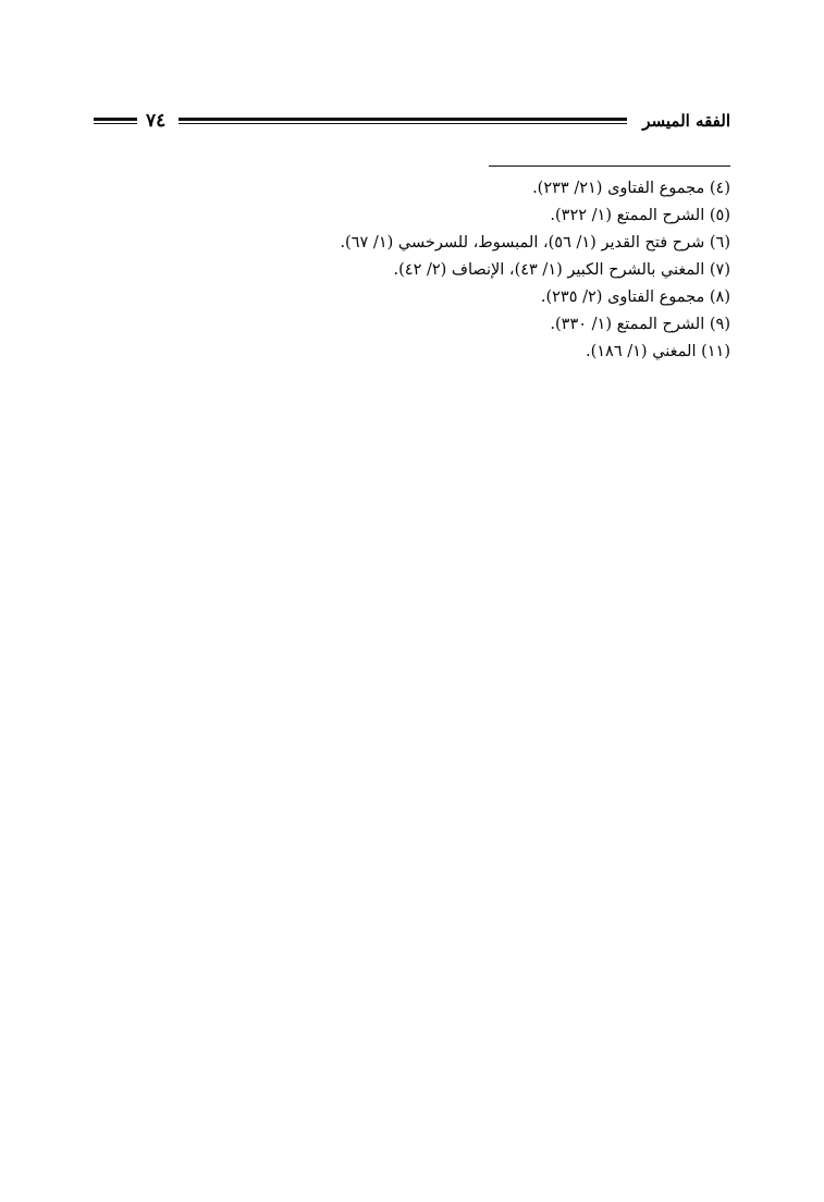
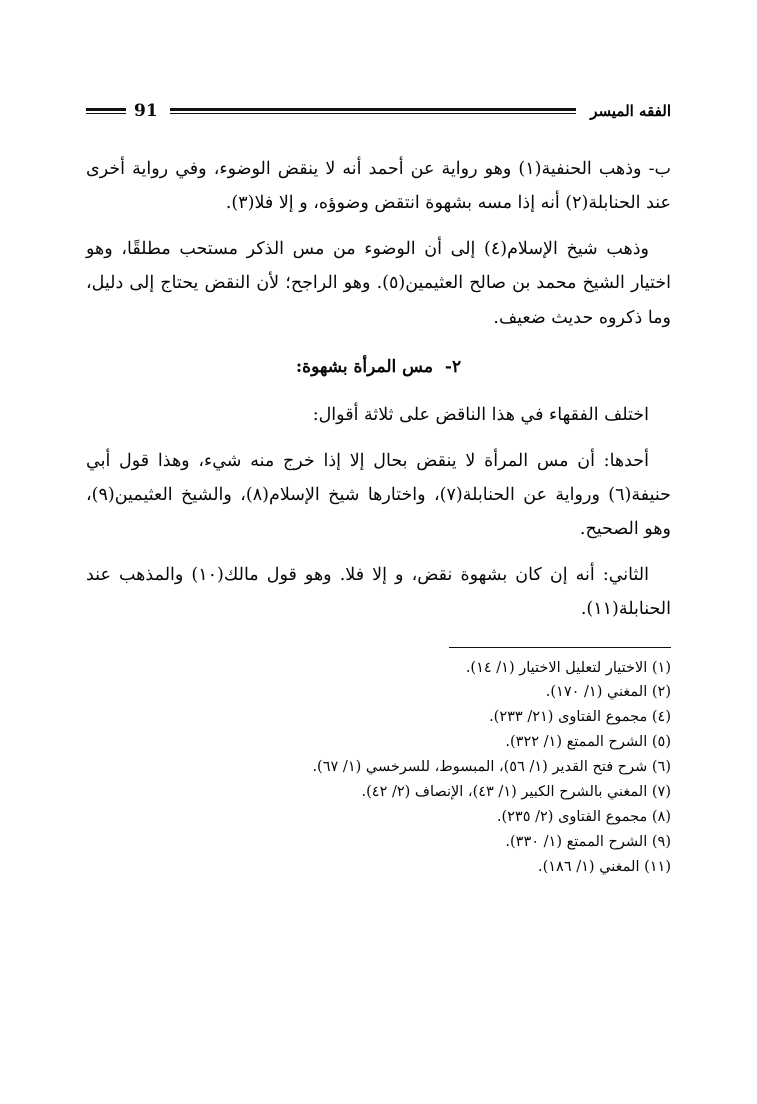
  الفقه الميسر
- ٧٤
+ 91
+ ب- وذهب الحنفية(١) وهو رواية عن أحمد أنه لا ينقض الوضوء، وفي رواية أخرى عند الحنابلة(٢) أنه إذا مسه بشهوة انتقض وضوؤه، و إلا فلا(٣).
+ وذهب شيخ الإسلام(٤) إلى أن الوضوء من مس الذكر مستحب مطلقًا، وهو اختيار الشيخ محمد بن صالح العثيمين(٥). وهو الراجح؛ لأن النقض يحتاج إلى دليل، وما ذكروه حديث ضعيف.
+ ٢- مس المرأة بشهوة:
+ اختلف الفقهاء في هذا الناقض على ثلاثة أقوال:
+ أحدها: أن مس المرأة لا ينقض بحال إلا إذا خرج منه شيء، وهذا قول أبي حنيفة(٦) ورواية عن الحنابلة(٧)، واختارها شيخ الإسلام(٨)، والشيخ العثيمين(٩)، وهو الصحيح.
+ الثاني: أنه إن كان بشهوة نقض، و إلا فلا. وهو قول مالك(١٠) والمذهب عند الحنابلة(١١).
+ (١) الاختيار لتعليل الاختيار (١/ ١٤).
+ (٢) المغني (١/ ١٧٠).
  (٤) مجموع الفتاوى (٢١/ ٢٣٣).
  (٥) الشرح الممتع (١/ ٣٢٢).
  (٦) شرح فتح القدير (١/ ٥٦)، المبسوط، للسرخسي (١/ ٦٧).
  (٧) المغني بالشرح الكبير (١/ ٤٣)، الإنصاف (٢/ ٤٢).
  (٨) مجموع الفتاوى (٢/ ٢٣٥).
  (٩) الشرح الممتع (١/ ٣٣٠).
  (١١) المغني (١/ ١٨٦).
